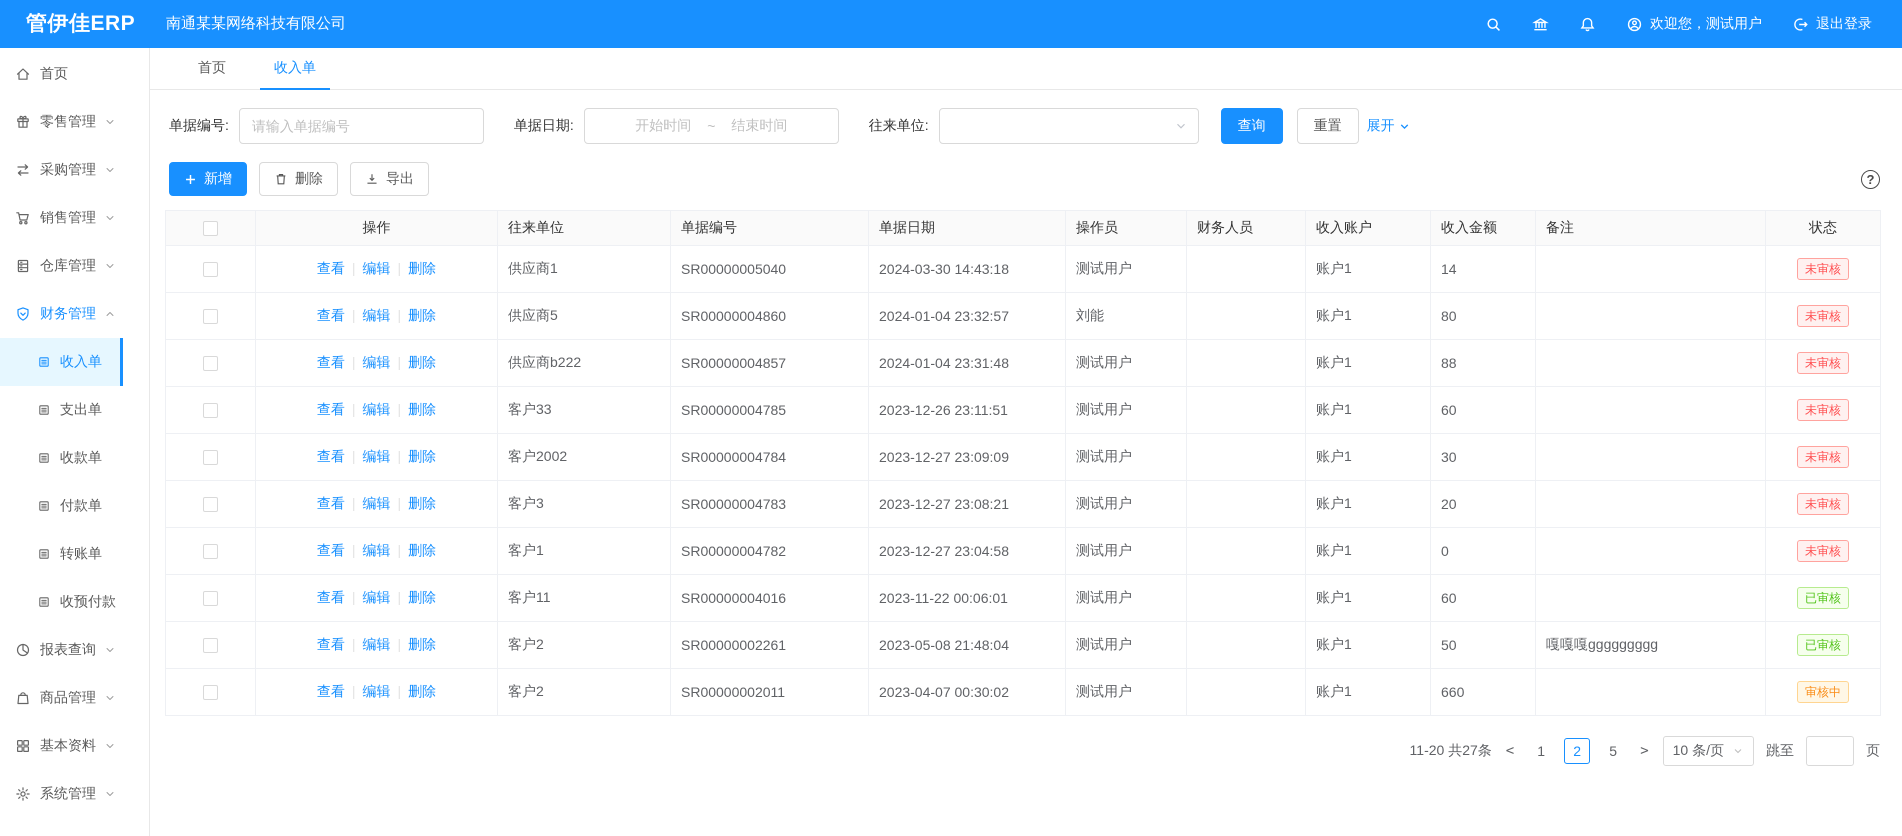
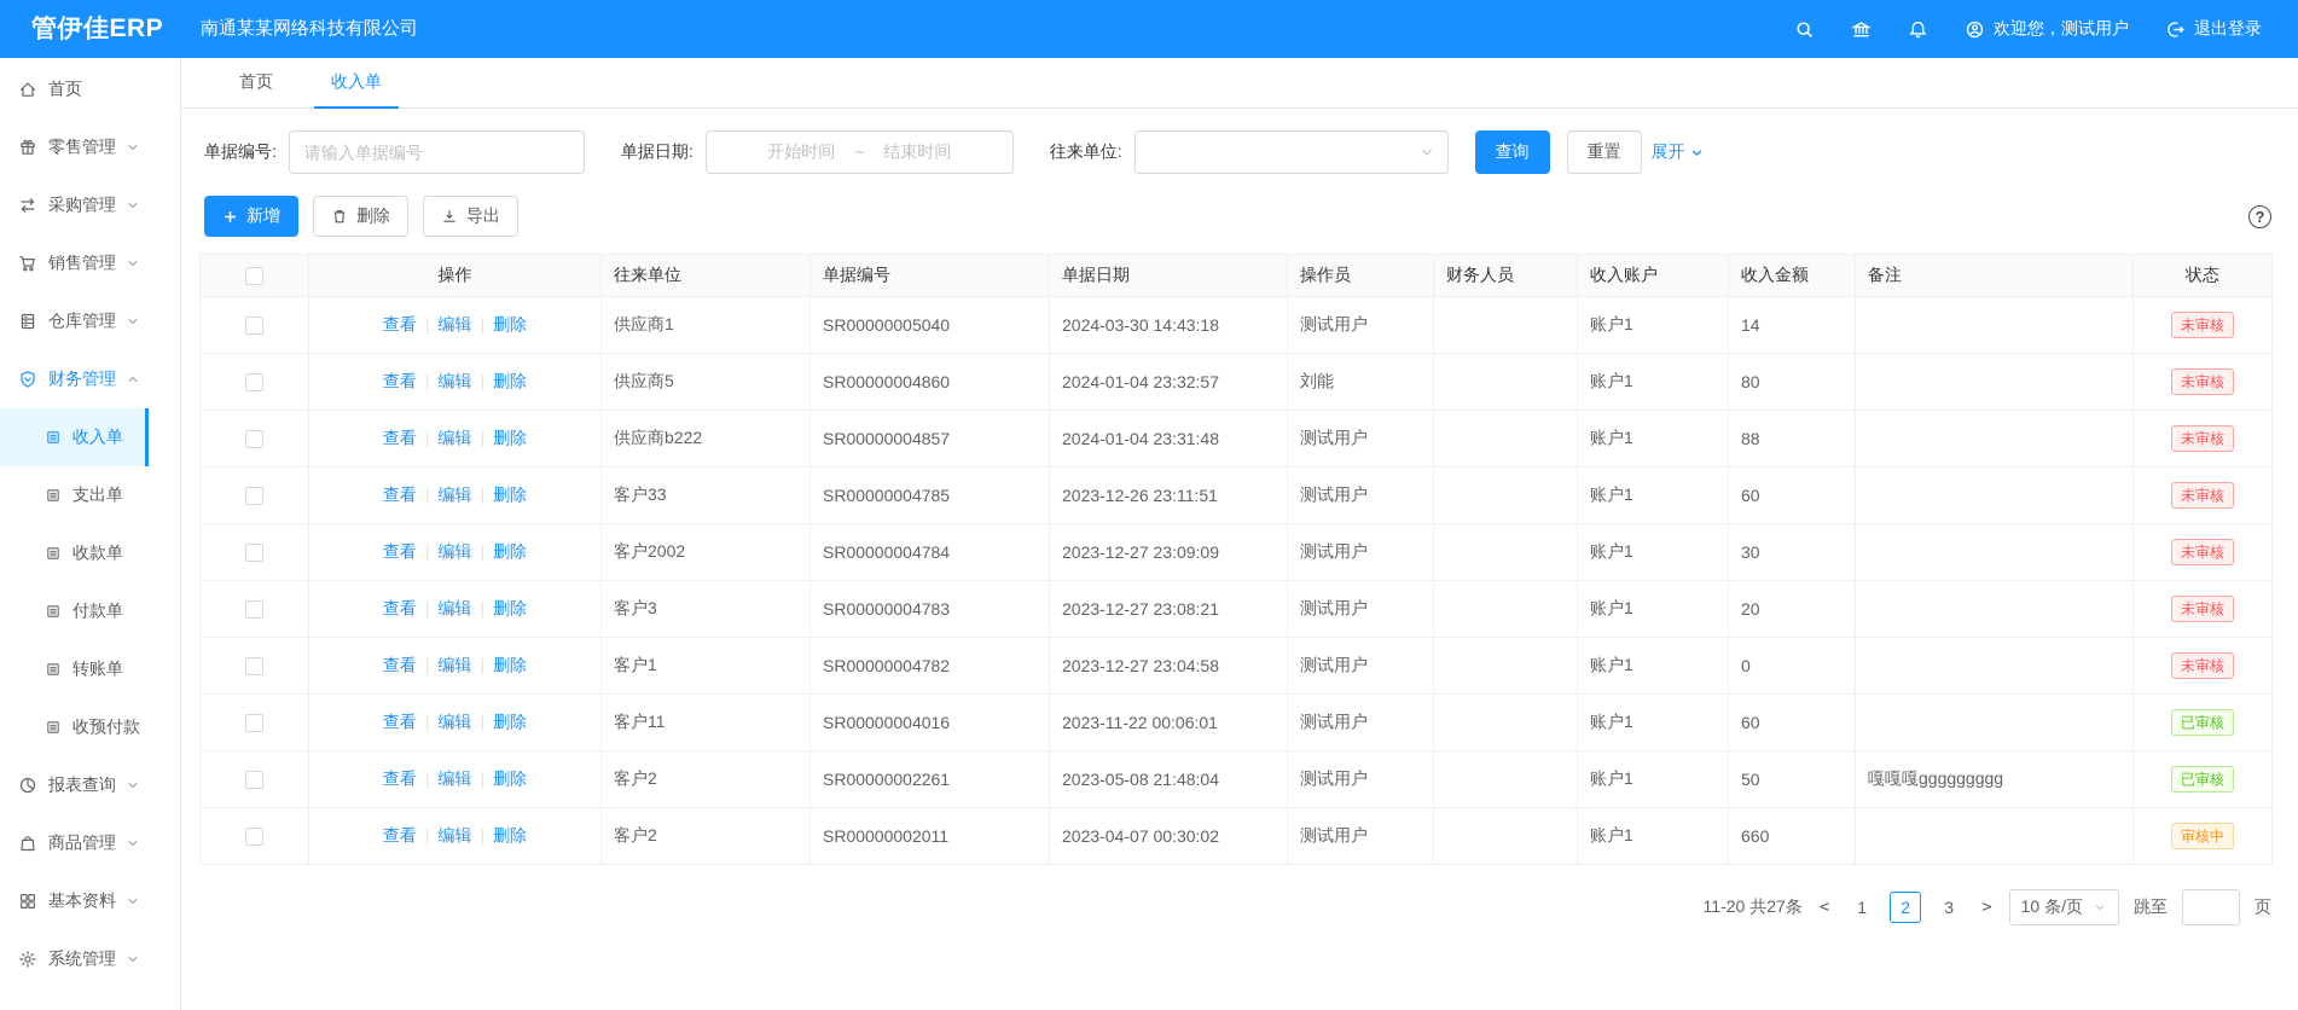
  管伊佳ERP
  南通某某网络科技有限公司
  欢迎您，测试用户
  退出登录
  首页
  零售管理
  采购管理
  销售管理
  仓库管理
  财务管理
  收入单
  支出单
  收款单
  付款单
  转账单
  收预付款
  报表查询
  商品管理
  基本资料
  系统管理
  首页
  收入单
  单据编号:
  请输入单据编号
  单据日期:
  开始时间
  ~
  结束时间
  往来单位:
  查询
  重置
  展开
  新增
  删除
  导出
  ?
  	操作	往来单位	单据编号	单据日期	操作员	财务人员	收入账户	收入金额	备注	状态
  	查看 | 编辑 | 删除	供应商1	SR00000005040	2024-03-30 14:43:18	测试用户		账户1	14		未审核
  	查看 | 编辑 | 删除	供应商5	SR00000004860	2024-01-04 23:32:57	刘能		账户1	80		未审核
  	查看 | 编辑 | 删除	供应商b222	SR00000004857	2024-01-04 23:31:48	测试用户		账户1	88		未审核
  	查看 | 编辑 | 删除	客户33	SR00000004785	2023-12-26 23:11:51	测试用户		账户1	60		未审核
  	查看 | 编辑 | 删除	客户2002	SR00000004784	2023-12-27 23:09:09	测试用户		账户1	30		未审核
  	查看 | 编辑 | 删除	客户3	SR00000004783	2023-12-27 23:08:21	测试用户		账户1	20		未审核
  	查看 | 编辑 | 删除	客户1	SR00000004782	2023-12-27 23:04:58	测试用户		账户1	0		未审核
  	查看 | 编辑 | 删除	客户11	SR00000004016	2023-11-22 00:06:01	测试用户		账户1	60		已审核
  	查看 | 编辑 | 删除	客户2	SR00000002261	2023-05-08 21:48:04	测试用户		账户1	50	嘎嘎嘎ggggggggg	已审核
  	查看 | 编辑 | 删除	客户2	SR00000002011	2023-04-07 00:30:02	测试用户		账户1	660		审核中
  11-20 共27条
  <
  1
  2
- 5
+ 3
  >
  10 条/页
  跳至
  页
